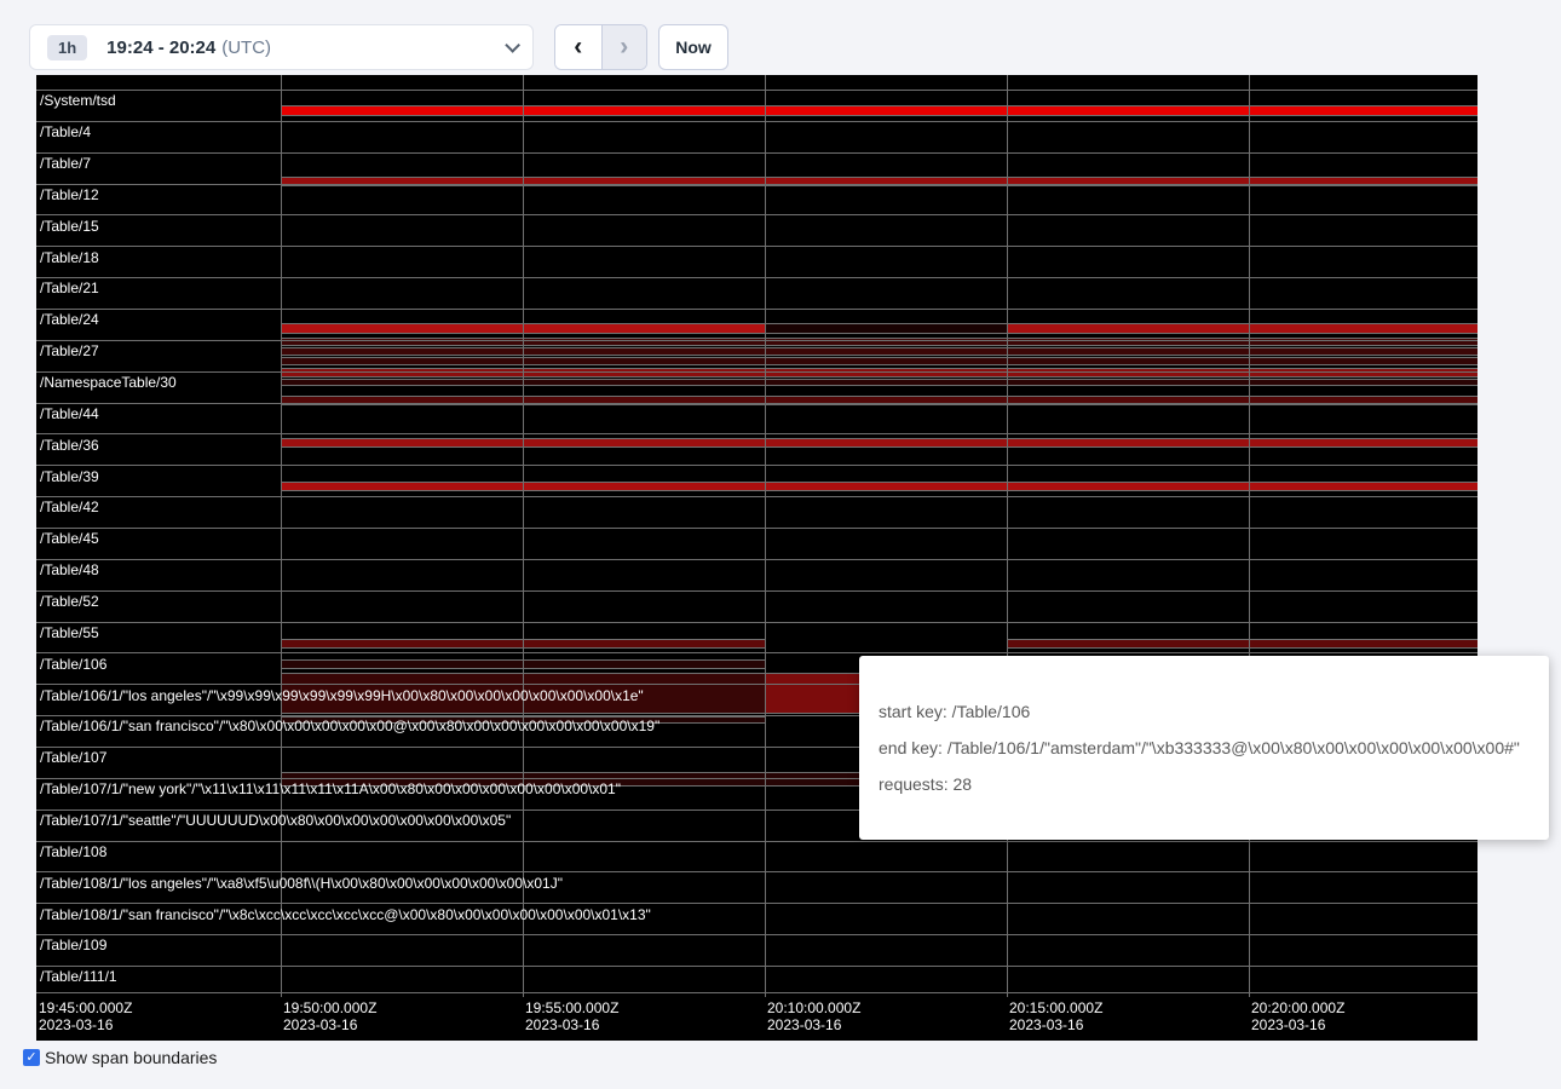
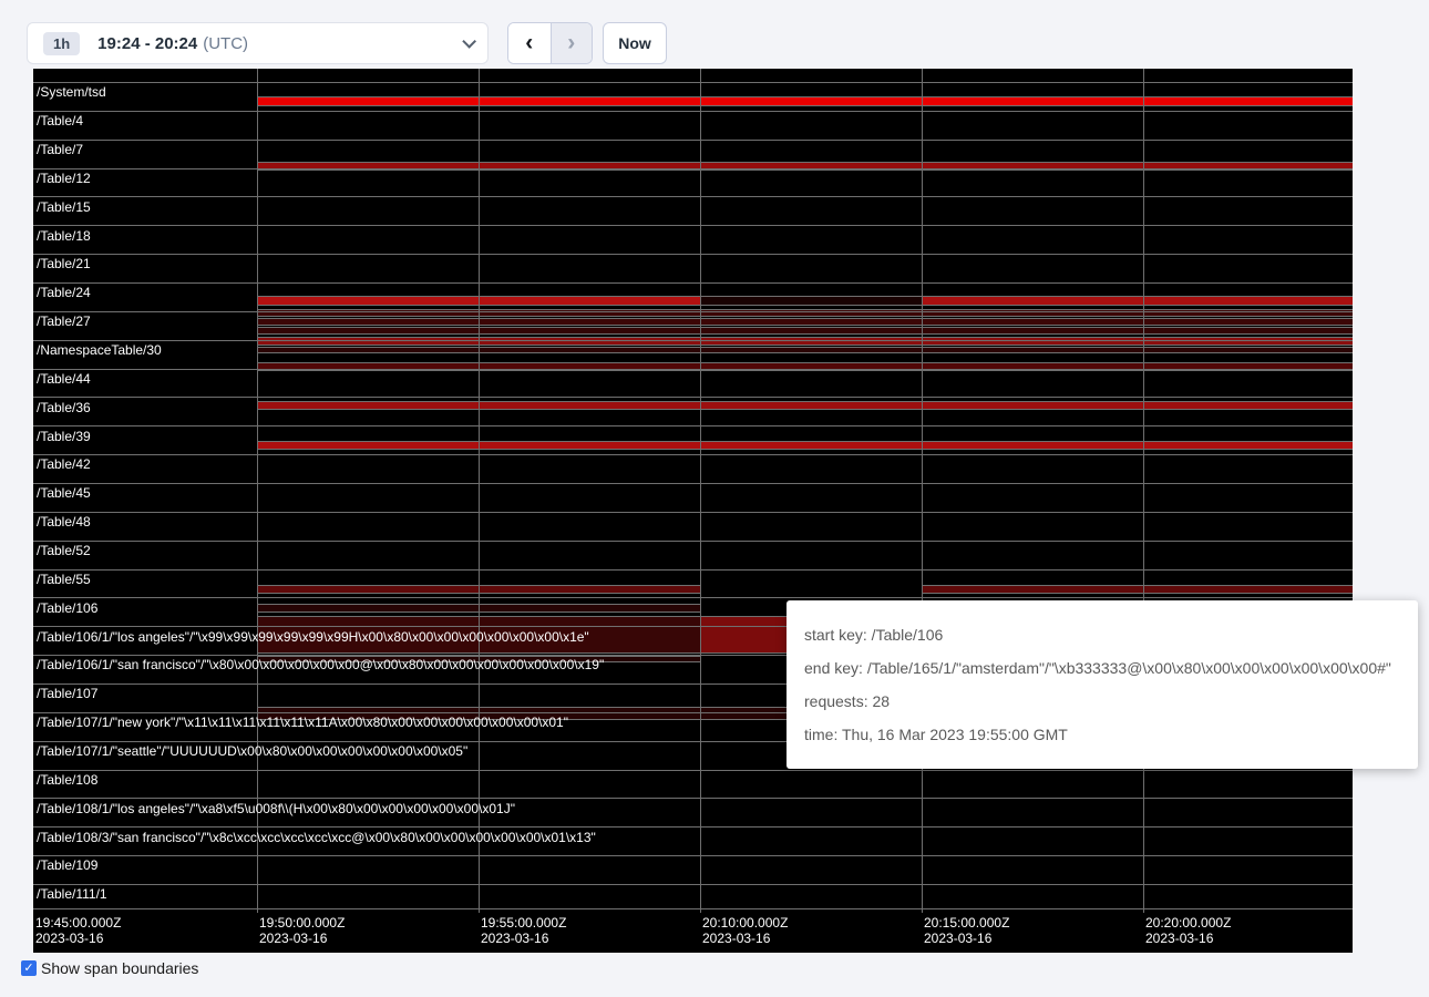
  1h
  19:24 - 20:24
  (UTC)
  ‹
  ›
  Now
  /System/tsd
  /Table/4
  /Table/7
  /Table/12
  /Table/15
  /Table/18
  /Table/21
  /Table/24
  /Table/27
  /NamespaceTable/30
  /Table/44
  /Table/36
  /Table/39
  /Table/42
  /Table/45
  /Table/48
  /Table/52
  /Table/55
  /Table/106
  /Table/106/1/"los angeles"/"\x99\x99\x99\x99\x99\x99H\x00\x80\x00\x00\x00\x00\x00\x00\x1e"
  /Table/106/1/"san francisco"/"\x80\x00\x00\x00\x00\x00@\x00\x80\x00\x00\x00\x00\x00\x00\x19"
  /Table/107
  /Table/107/1/"new york"/"\x11\x11\x11\x11\x11\x11A\x00\x80\x00\x00\x00\x00\x00\x00\x01"
  /Table/107/1/"seattle"/"UUUUUUD\x00\x80\x00\x00\x00\x00\x00\x00\x05"
  /Table/108
  /Table/108/1/"los angeles"/"\xa8\xf5\u008f\\(H\x00\x80\x00\x00\x00\x00\x00\x01J"
- /Table/108/1/"san francisco"/"\x8c\xcc\xcc\xcc\xcc\xcc@\x00\x80\x00\x00\x00\x00\x00\x01\x13"
+ /Table/108/3/"san francisco"/"\x8c\xcc\xcc\xcc\xcc\xcc@\x00\x80\x00\x00\x00\x00\x00\x01\x13"
  /Table/109
  /Table/111/1
  19:45:00.000Z
  2023-03-16
  19:50:00.000Z
  2023-03-16
  19:55:00.000Z
  2023-03-16
  20:10:00.000Z
  2023-03-16
  20:15:00.000Z
  2023-03-16
  20:20:00.000Z
  2023-03-16
  start key: /Table/106
- end key: /Table/106/1/"amsterdam"/"\xb333333@\x00\x80\x00\x00\x00\x00\x00\x00#"
+ end key: /Table/165/1/"amsterdam"/"\xb333333@\x00\x80\x00\x00\x00\x00\x00\x00#"
  requests: 28
+ time: Thu, 16 Mar 2023 19:55:00 GMT
  ✓
  Show span boundaries
